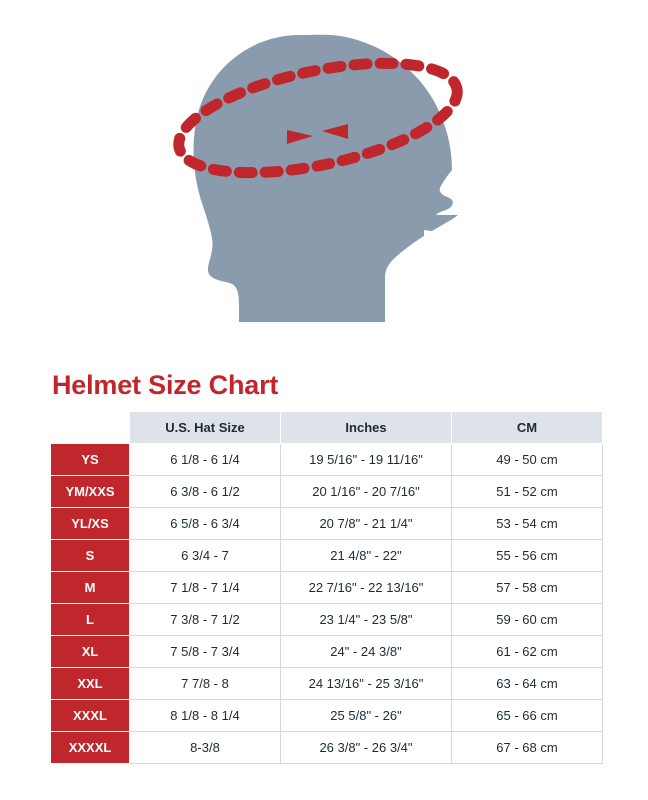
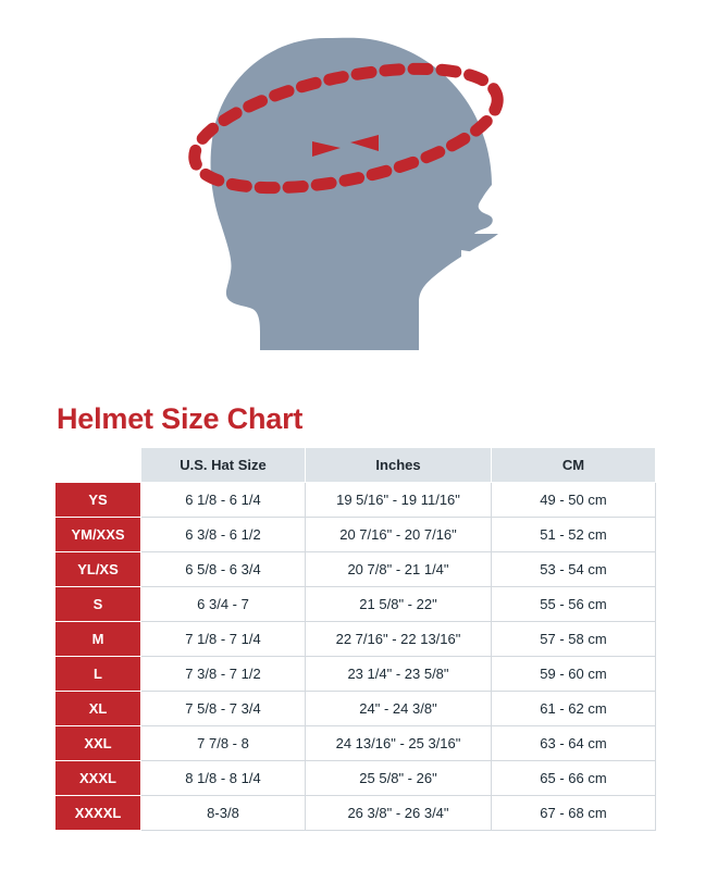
  Helmet Size Chart
  	U.S. Hat Size	Inches	CM
  YS	6 1/8 - 6 1/4	19 5/16" - 19 11/16"	49 - 50 cm
- YM/XXS	6 3/8 - 6 1/2	20 1/16" - 20 7/16"	51 - 52 cm
+ YM/XXS	6 3/8 - 6 1/2	20 7/16" - 20 7/16"	51 - 52 cm
  YL/XS	6 5/8 - 6 3/4	20 7/8" - 21 1/4"	53 - 54 cm
- S	6 3/4 - 7	21 4/8" - 22"	55 - 56 cm
+ S	6 3/4 - 7	21 5/8" - 22"	55 - 56 cm
  M	7 1/8 - 7 1/4	22 7/16" - 22 13/16"	57 - 58 cm
  L	7 3/8 - 7 1/2	23 1/4" - 23 5/8"	59 - 60 cm
  XL	7 5/8 - 7 3/4	24" - 24 3/8"	61 - 62 cm
  XXL	7 7/8 - 8	24 13/16" - 25 3/16"	63 - 64 cm
  XXXL	8 1/8 - 8 1/4	25 5/8" - 26"	65 - 66 cm
  XXXXL	8-3/8	26 3/8" - 26 3/4"	67 - 68 cm
